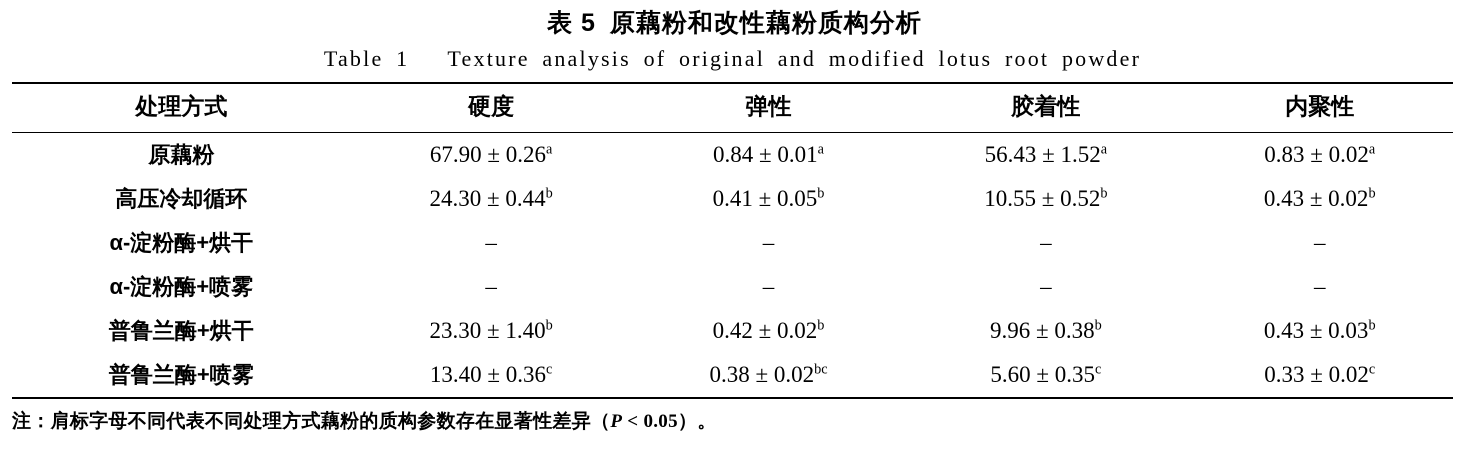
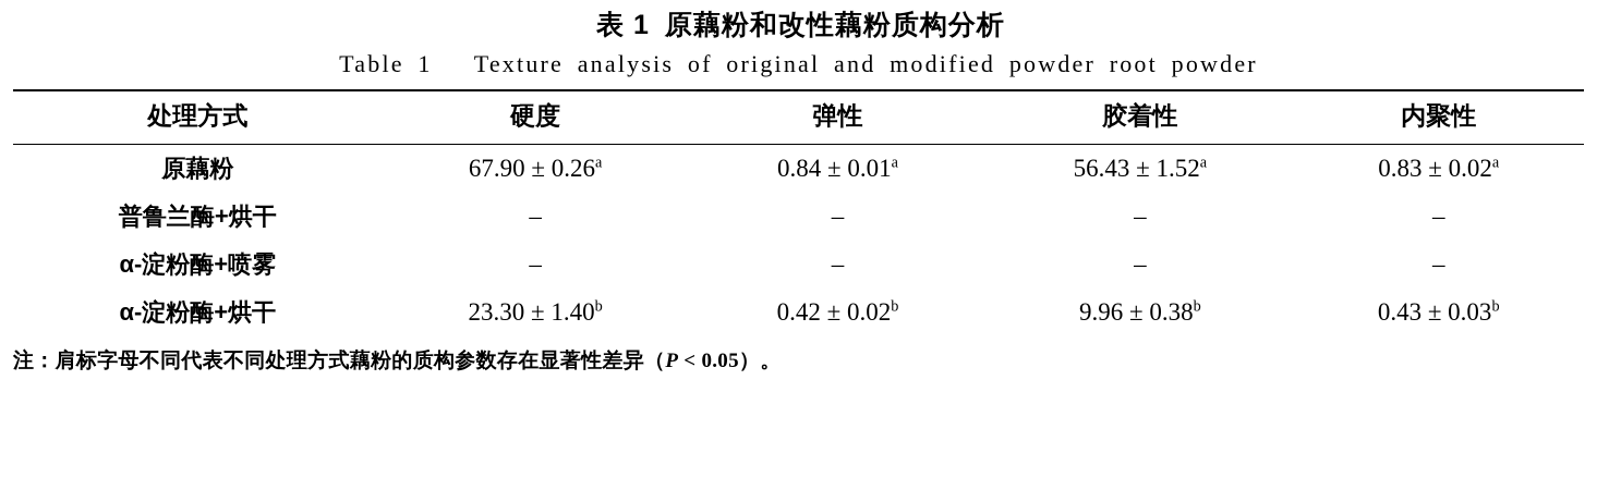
- 表 5 原藕粉和改性藕粉质构分析
+ 表 1 原藕粉和改性藕粉质构分析
- Table 1 Texture analysis of original and modified lotus root powder
+ Table 1 Texture analysis of original and modified powder root powder
  处理方式	硬度	弹性	胶着性	内聚性
  原藕粉	67.90 ± 0.26a	0.84 ± 0.01a	56.43 ± 1.52a	0.83 ± 0.02a
- 高压冷却循环	24.30 ± 0.44b	0.41 ± 0.05b	10.55 ± 0.52b	0.43 ± 0.02b
- α-淀粉酶+烘干	–	–	–	–
+ 普鲁兰酶+烘干	–	–	–	–
  α-淀粉酶+喷雾	–	–	–	–
- 普鲁兰酶+烘干	23.30 ± 1.40b	0.42 ± 0.02b	9.96 ± 0.38b	0.43 ± 0.03b
+ α-淀粉酶+烘干	23.30 ± 1.40b	0.42 ± 0.02b	9.96 ± 0.38b	0.43 ± 0.03b
- 普鲁兰酶+喷雾	13.40 ± 0.36c	0.38 ± 0.02bc	5.60 ± 0.35c	0.33 ± 0.02c
  注：肩标字母不同代表不同处理方式藕粉的质构参数存在显著性差异（P < 0.05）。
